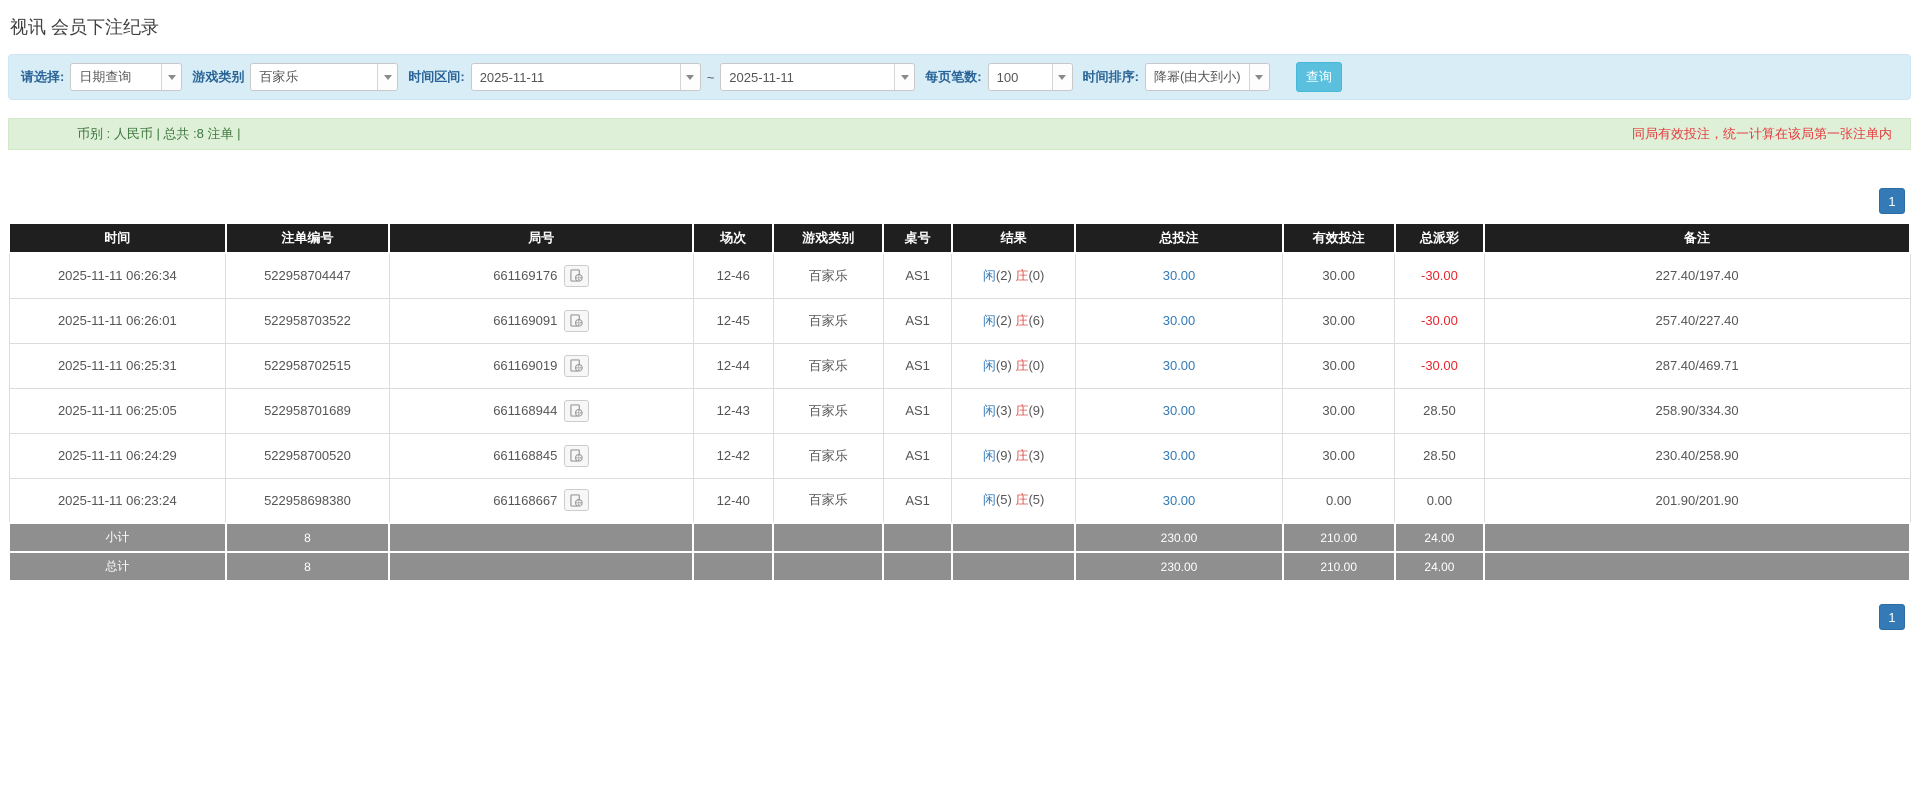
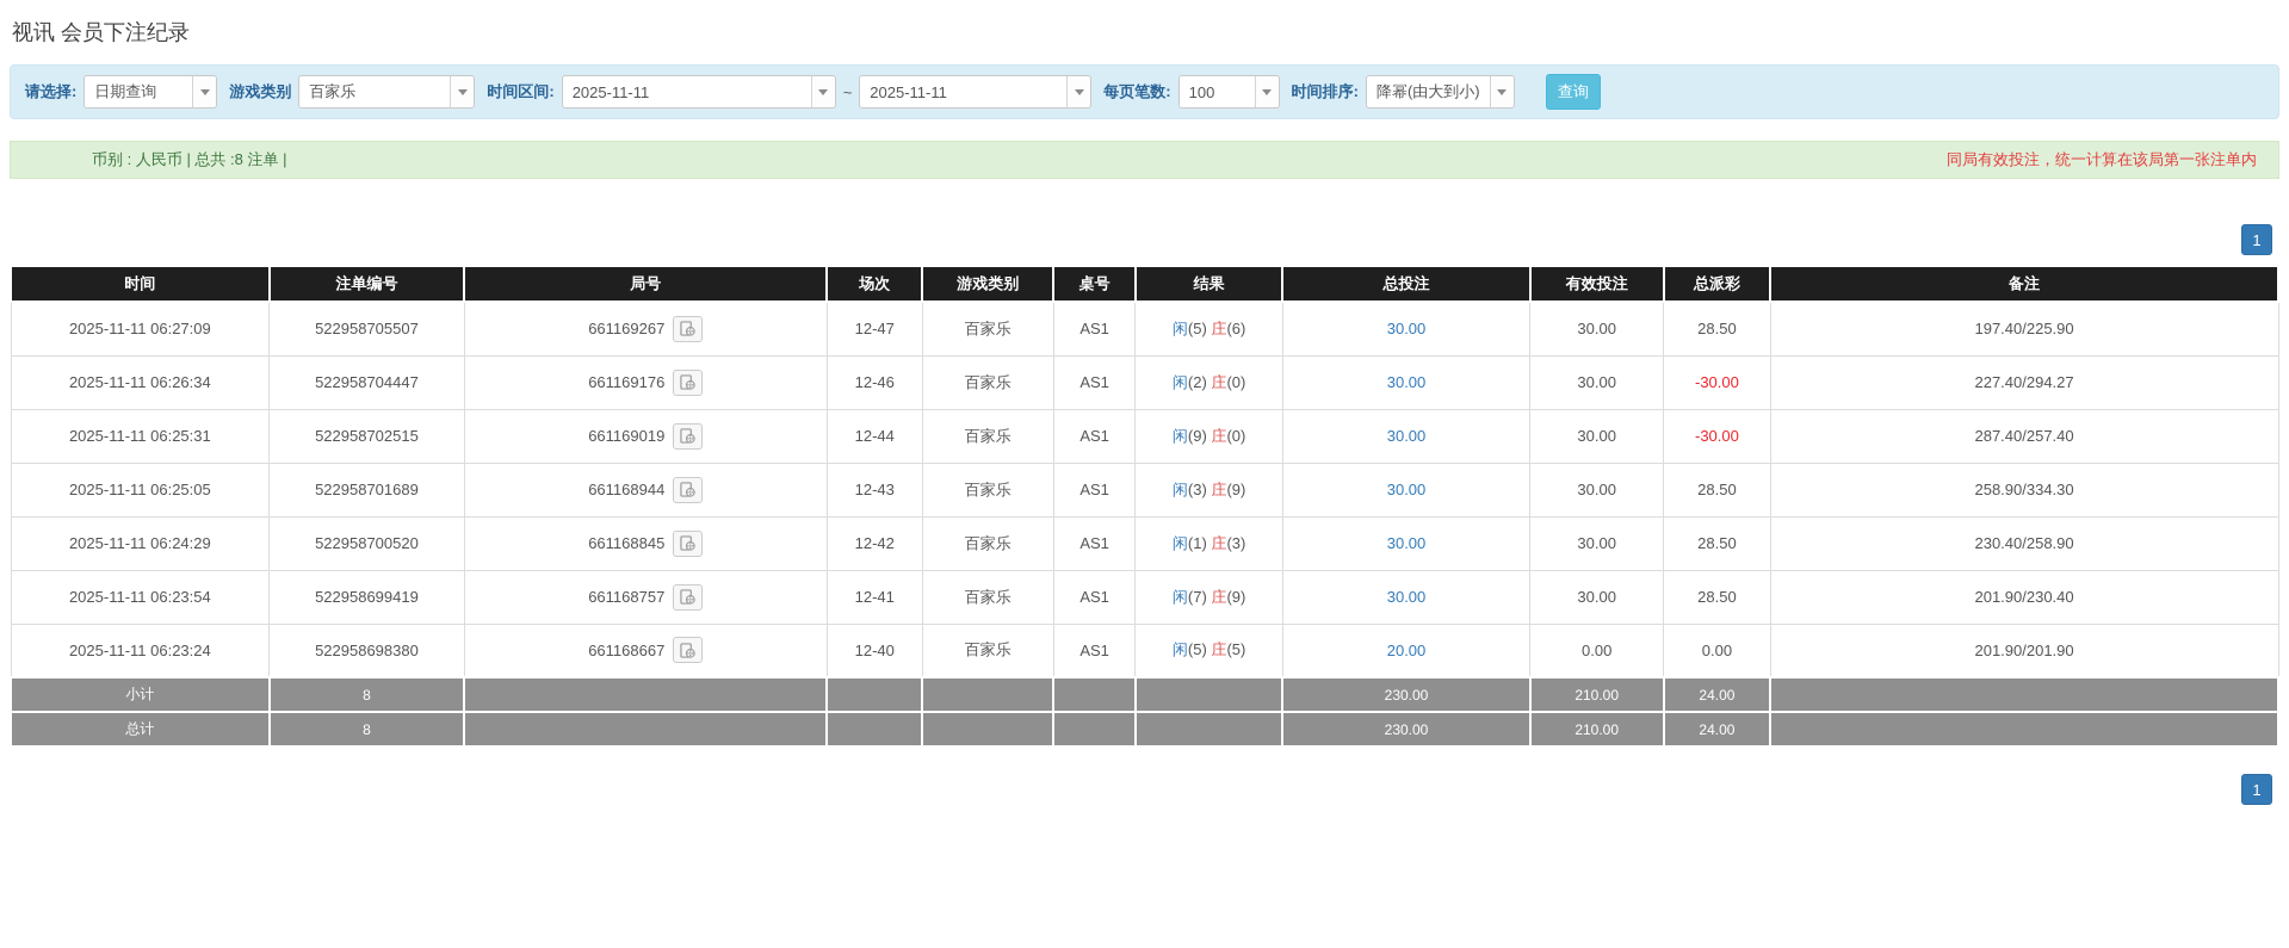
  视讯 会员下注纪录
  请选择:
  日期查询
  游戏类别
  百家乐
  时间区间:
  2025-11-11
  ~
  2025-11-11
  每页笔数:
  100
  时间排序:
  降幂(由大到小)
  查询
  币别 : 人民币 | 总共 :8 注单 |
  同局有效投注，统一计算在该局第一张注单内
  1
  时间	注单编号	局号	场次	游戏类别	桌号	结果	总投注	有效投注	总派彩	备注
+ 2025-11-11 06:27:09	522958705507	661169267	12-47	百家乐	AS1	闲(5) 庄(6)	30.00	30.00	28.50	197.40/225.90
- 2025-11-11 06:26:34	522958704447	661169176	12-46	百家乐	AS1	闲(2) 庄(0)	30.00	30.00	-30.00	227.40/197.40
+ 2025-11-11 06:26:34	522958704447	661169176	12-46	百家乐	AS1	闲(2) 庄(0)	30.00	30.00	-30.00	227.40/294.27
- 2025-11-11 06:26:01	522958703522	661169091	12-45	百家乐	AS1	闲(2) 庄(6)	30.00	30.00	-30.00	257.40/227.40
- 2025-11-11 06:25:31	522958702515	661169019	12-44	百家乐	AS1	闲(9) 庄(0)	30.00	30.00	-30.00	287.40/469.71
+ 2025-11-11 06:25:31	522958702515	661169019	12-44	百家乐	AS1	闲(9) 庄(0)	30.00	30.00	-30.00	287.40/257.40
  2025-11-11 06:25:05	522958701689	661168944	12-43	百家乐	AS1	闲(3) 庄(9)	30.00	30.00	28.50	258.90/334.30
- 2025-11-11 06:24:29	522958700520	661168845	12-42	百家乐	AS1	闲(9) 庄(3)	30.00	30.00	28.50	230.40/258.90
+ 2025-11-11 06:24:29	522958700520	661168845	12-42	百家乐	AS1	闲(1) 庄(3)	30.00	30.00	28.50	230.40/258.90
+ 2025-11-11 06:23:54	522958699419	661168757	12-41	百家乐	AS1	闲(7) 庄(9)	30.00	30.00	28.50	201.90/230.40
- 2025-11-11 06:23:24	522958698380	661168667	12-40	百家乐	AS1	闲(5) 庄(5)	30.00	0.00	0.00	201.90/201.90
+ 2025-11-11 06:23:24	522958698380	661168667	12-40	百家乐	AS1	闲(5) 庄(5)	20.00	0.00	0.00	201.90/201.90
  小计	8						230.00	210.00	24.00
  总计	8						230.00	210.00	24.00
  1
